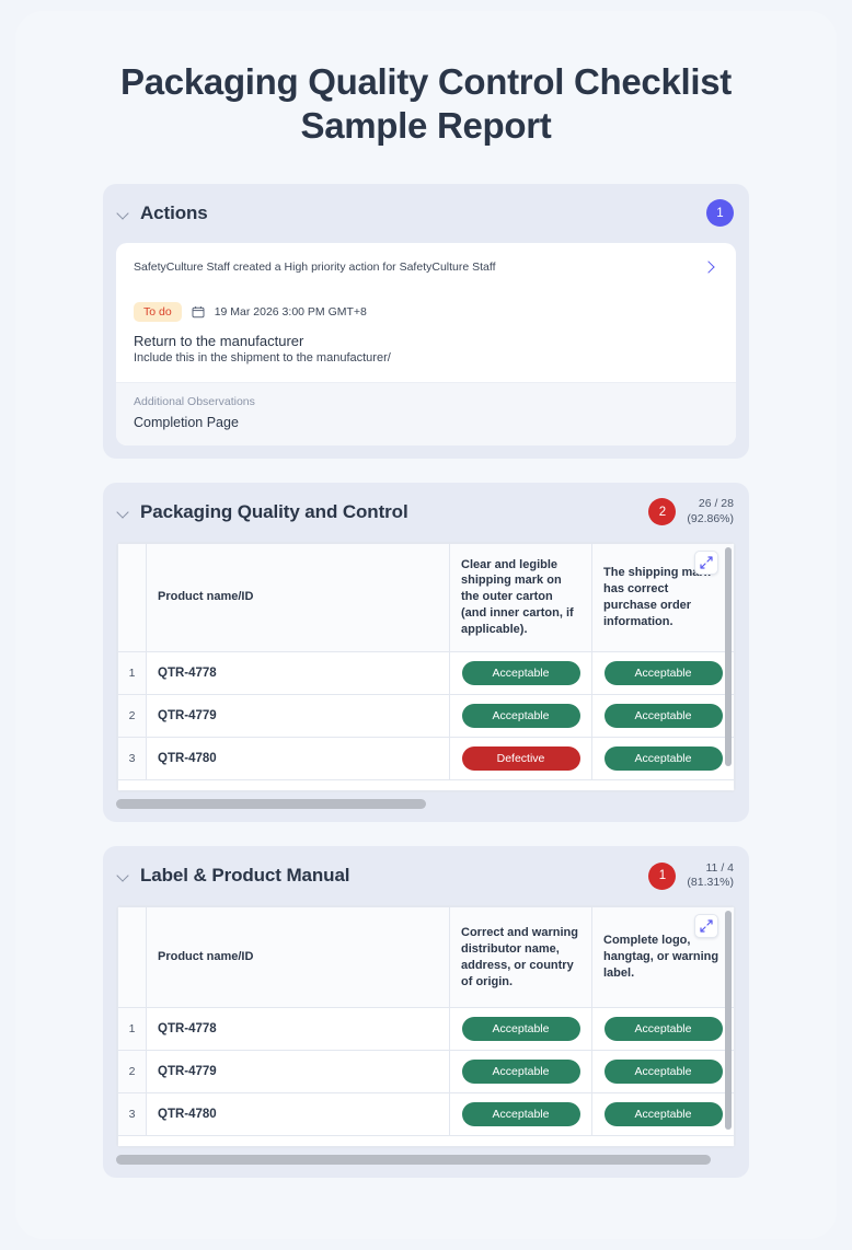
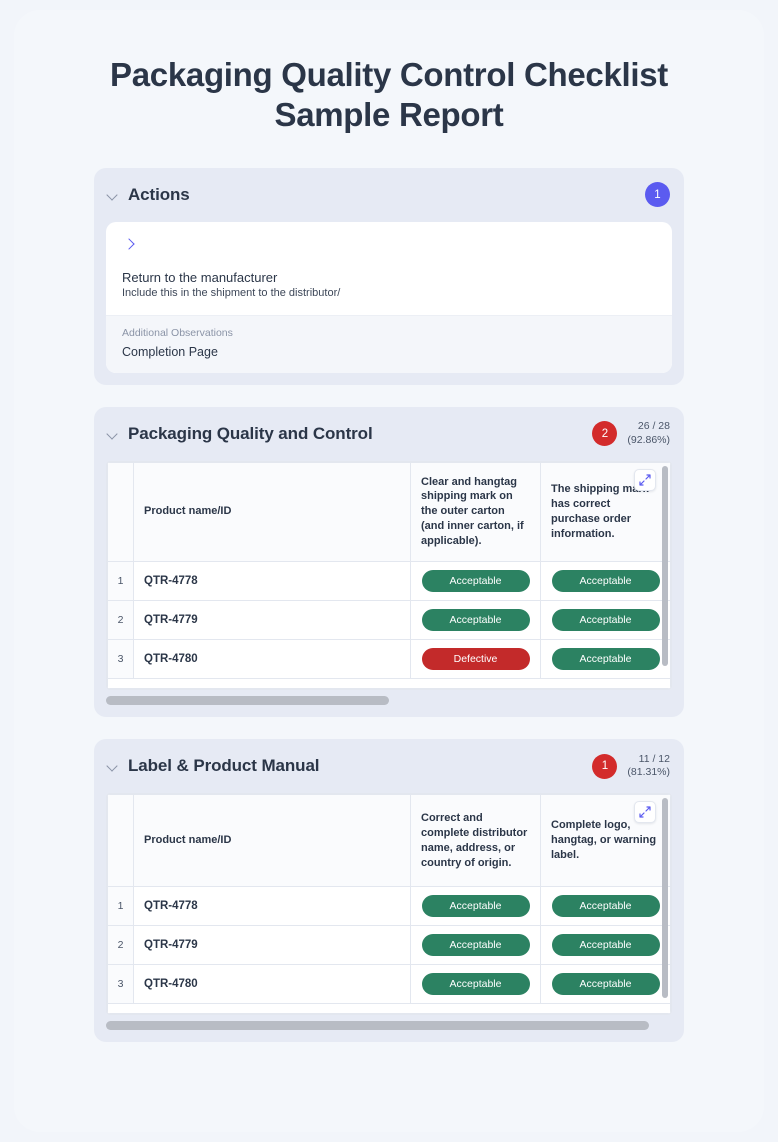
  Packaging Quality Control Checklist
  Sample Report
  Actions
  1
- SafetyCulture Staff created a High priority action for SafetyCulture Staff
- To do
- 19 Mar 2026 3:00 PM GMT+8
  Return to the manufacturer
- Include this in the shipment to the manufacturer/
+ Include this in the shipment to the distributor/
  Additional Observations
  Completion Page
  Packaging Quality and Control
  2
  26 / 28
  (92.86%)
- 	Product name/ID	Clear and legible shipping mark on the outer carton (and inner carton, if applicable).	The shipping m has correct purchase order information.
+ 	Product name/ID	Clear and hangtag shipping mark on the outer carton (and inner carton, if applicable).	The shipping m has correct purchase order information.
  1	QTR-4778	Acceptable	Acceptable
  2	QTR-4779	Acceptable	Acceptable
  3	QTR-4780	Defective	Acceptable
  Label & Product Manual
  1
- 11 / 4
+ 11 / 12
  (81.31%)
- 	Product name/ID	Correct and warning distributor name, address, or country of origin.	Complete logo, hangtag, or warning label.
+ 	Product name/ID	Correct and complete distributor name, address, or country of origin.	Complete logo, hangtag, or warning label.
  1	QTR-4778	Acceptable	Acceptable
  2	QTR-4779	Acceptable	Acceptable
  3	QTR-4780	Acceptable	Acceptable
